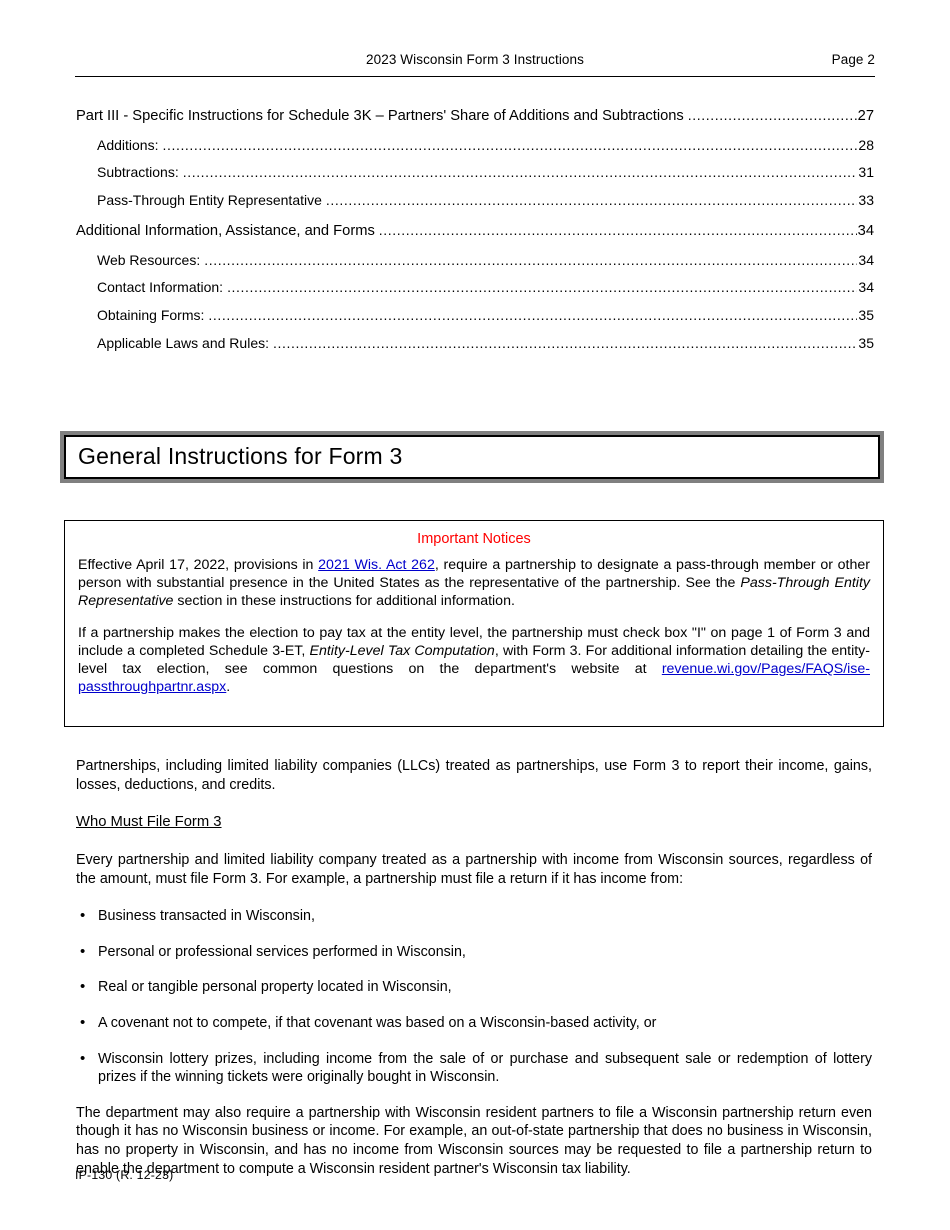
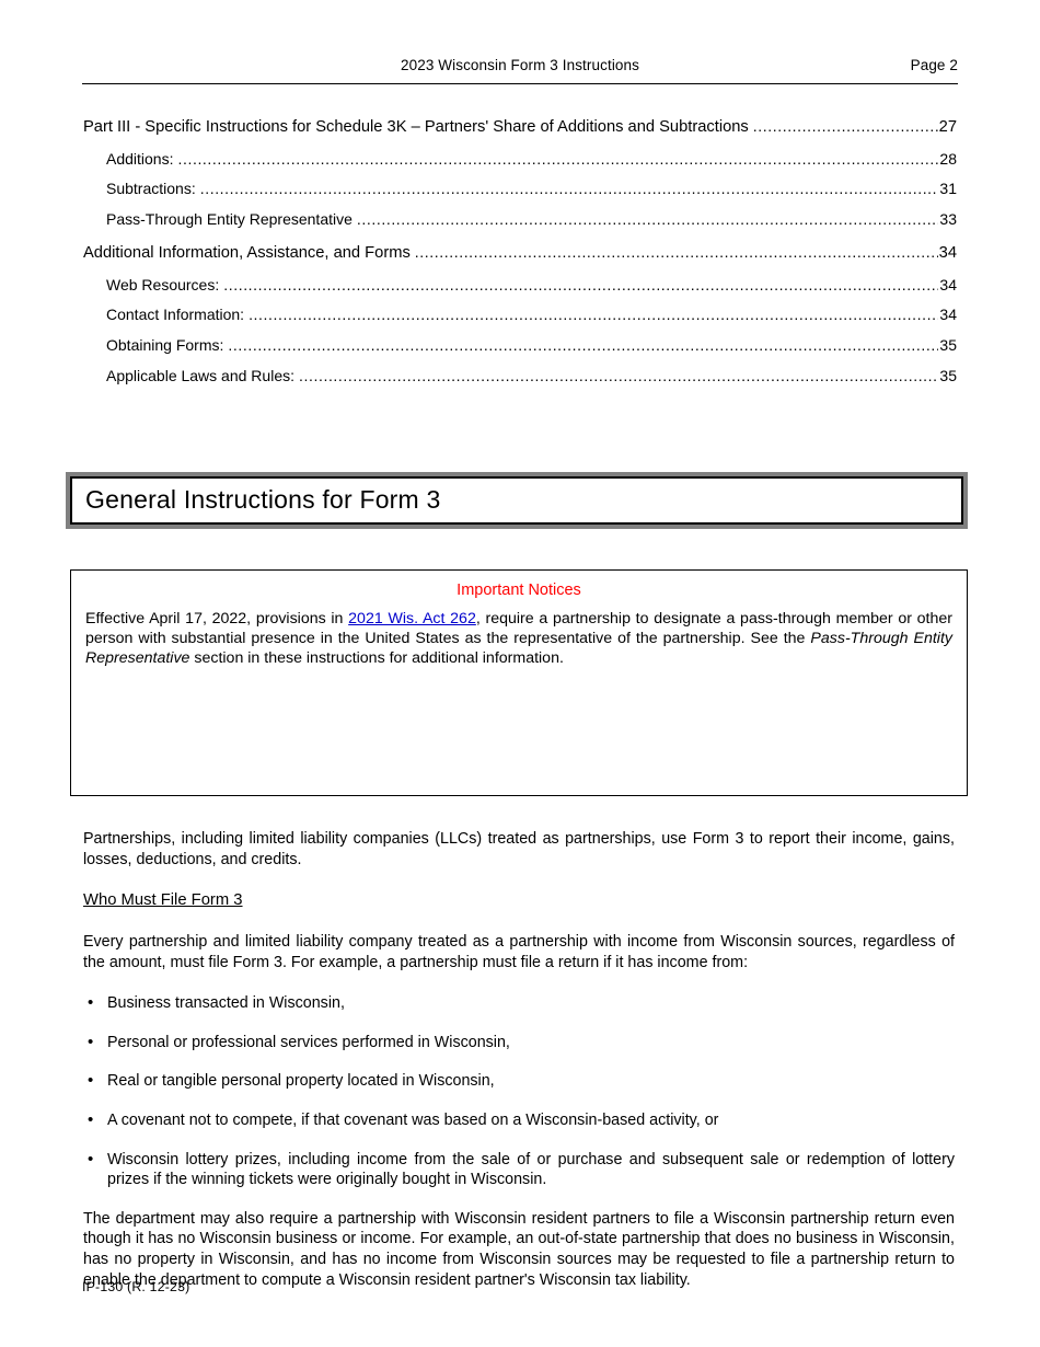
  2023 Wisconsin Form 3 Instructions
  Page 2
  Part III - Specific Instructions for Schedule 3K – Partners' Share of Additions and Subtractions
  27
  Additions:
  28
  Subtractions:
  31
  Pass-Through Entity Representative
  33
  Additional Information, Assistance, and Forms
  34
  Web Resources:
  34
  Contact Information:
  34
  Obtaining Forms:
  35
  Applicable Laws and Rules:
  35
  General Instructions for Form 3
  Important Notices
  Effective April 17, 2022, provisions in 2021 Wis. Act 262, require a partnership to designate a pass-through member or other person with substantial presence in the United States as the representative of the partnership. See the Pass-Through Entity Representative section in these instructions for additional information.
- If a partnership makes the election to pay tax at the entity level, the partnership must check box "I" on page 1 of Form 3 and include a completed Schedule 3-ET, Entity-Level Tax Computation, with Form 3. For additional information detailing the entity-level tax election, see common questions on the department's website at revenue.wi.gov/Pages/FAQS/ise-passthroughpartnr.aspx.
  Partnerships, including limited liability companies (LLCs) treated as partnerships, use Form 3 to report their income, gains, losses, deductions, and credits.
  Who Must File Form 3
  Every partnership and limited liability company treated as a partnership with income from Wisconsin sources, regardless of the amount, must file Form 3. For example, a partnership must file a return if it has income from:
  Business transacted in Wisconsin,
  Personal or professional services performed in Wisconsin,
  Real or tangible personal property located in Wisconsin,
  A covenant not to compete, if that covenant was based on a Wisconsin-based activity, or
  Wisconsin lottery prizes, including income from the sale of or purchase and subsequent sale or redemption of lottery prizes if the winning tickets were originally bought in Wisconsin.
  The department may also require a partnership with Wisconsin resident partners to file a Wisconsin partnership return even though it has no Wisconsin business or income. For example, an out-of-state partnership that does no business in Wisconsin, has no property in Wisconsin, and has no income from Wisconsin sources may be requested to file a partnership return to enable the department to compute a Wisconsin resident partner's Wisconsin tax liability.
  IP-130 (R. 12-23)
